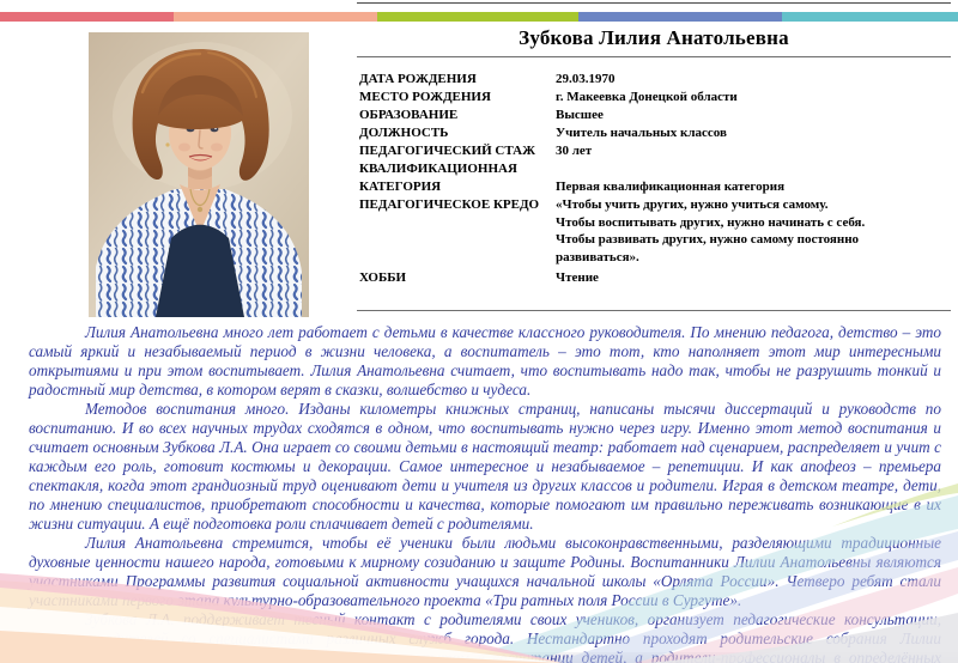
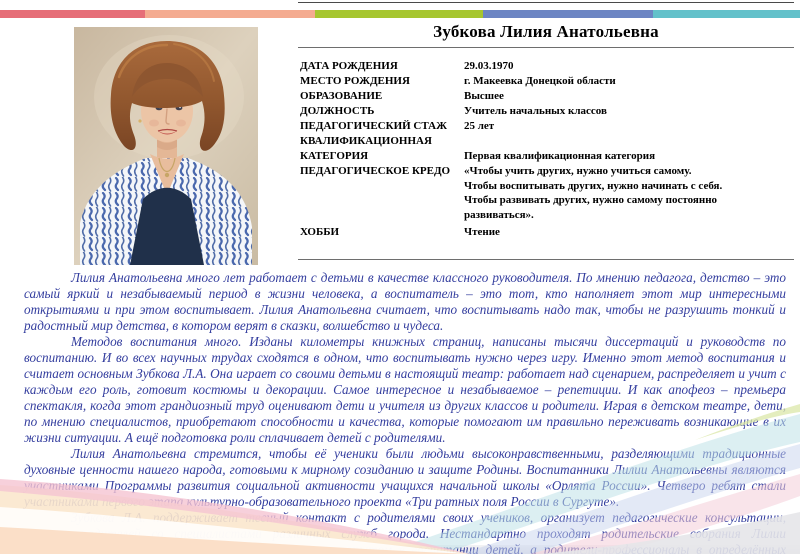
  Зубкова Лилия Анатольевна
  ДАТА РОЖДЕНИЯ
  29.03.1970
  МЕСТО РОЖДЕНИЯ
  г. Макеевка Донецкой области
  ОБРАЗОВАНИЕ
  Высшее
  ДОЛЖНОСТЬ
  Учитель начальных классов
  ПЕДАГОГИЧЕСКИЙ СТАЖ
- 30 лет
+ 25 лет
  КВАЛИФИКАЦИОННАЯ КАТЕГОРИЯ
  Первая квалификационная категория
  ПЕДАГОГИЧЕСКОЕ КРЕДО
  «Чтобы учить других, нужно учиться самому.
  Чтобы воспитывать других, нужно начинать с себя.
  Чтобы развивать других, нужно самому постоянно
  развиваться».
  ХОББИ
  Чтение
  Лилия Анатольевна много лет работает с детьми в качестве классного руководителя. По мнению педагога, детство – это самый яркий и незабываемый период в жизни человека, а воспитатель – это тот, кто наполняет этот мир интересными открытиями и при этом воспитывает. Лилия Анатольевна считает, что воспитывать надо так, чтобы не разрушить тонкий и радостный мир детства, в котором верят в сказки, волшебство и чудеса.
  Методов воспитания много. Изданы километры книжных страниц, написаны тысячи диссертаций и руководств по воспитанию. И во всех научных трудах сходятся в одном, что воспитывать нужно через игру. Именно этот метод воспитания и считает основным Зубкова Л.А. Она играет со своими детьми в настоящий театр: работает над сценарием, распределяет и учит с каждым его роль, готовит костюмы и декорации. Самое интересное и незабываемое – репетиции. И как апофеоз – премьера спектакля, когда этот грандиозный труд оценивают дети и учителя из других классов и родители. Играя в детском театре, дети, по мнению специалистов, приобретают способности и качества, которые помогают им правильно переживать возникающие в их жизни ситуации. А ещё подготовка роли сплачивает детей с родителями.
  Лилия Анатольевна стремится, чтобы её ученики были людьми высоконравственными, разделяющими традиционные духовные ценности нашего народа, готовыми к мирному созиданию и защите Родины. Воспитанники Лилии Анатольевны являются участниками Программы развития социальной активности учащихся начальной школы «Орлята России». Четверо ребят стали апа культурно-образовательного проекта «Три ратных поля России в Сургуте».
